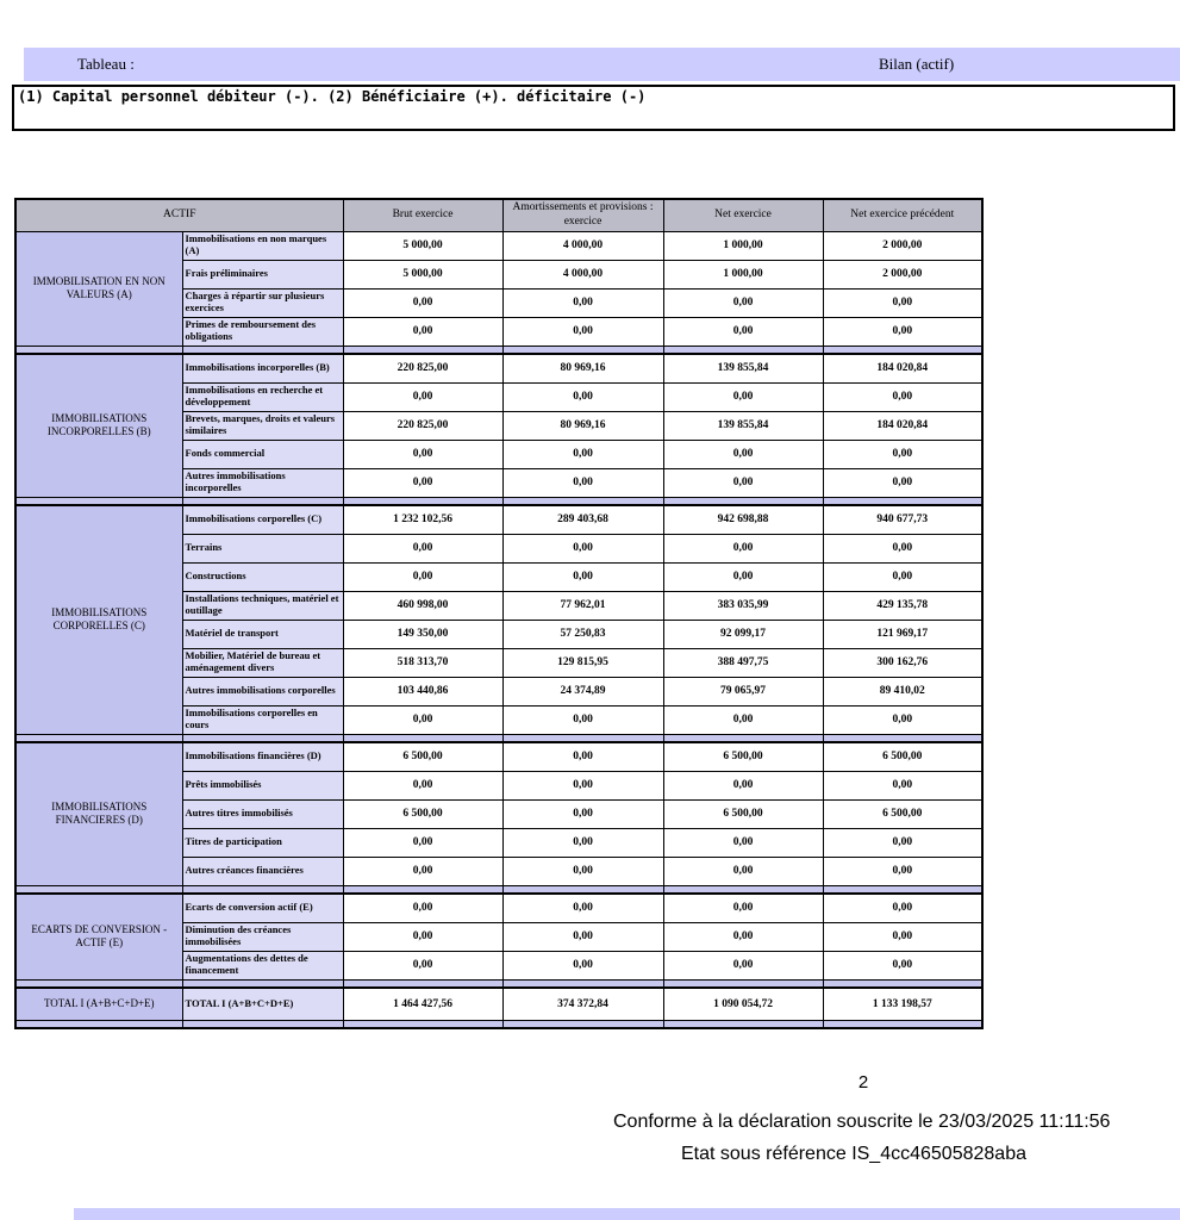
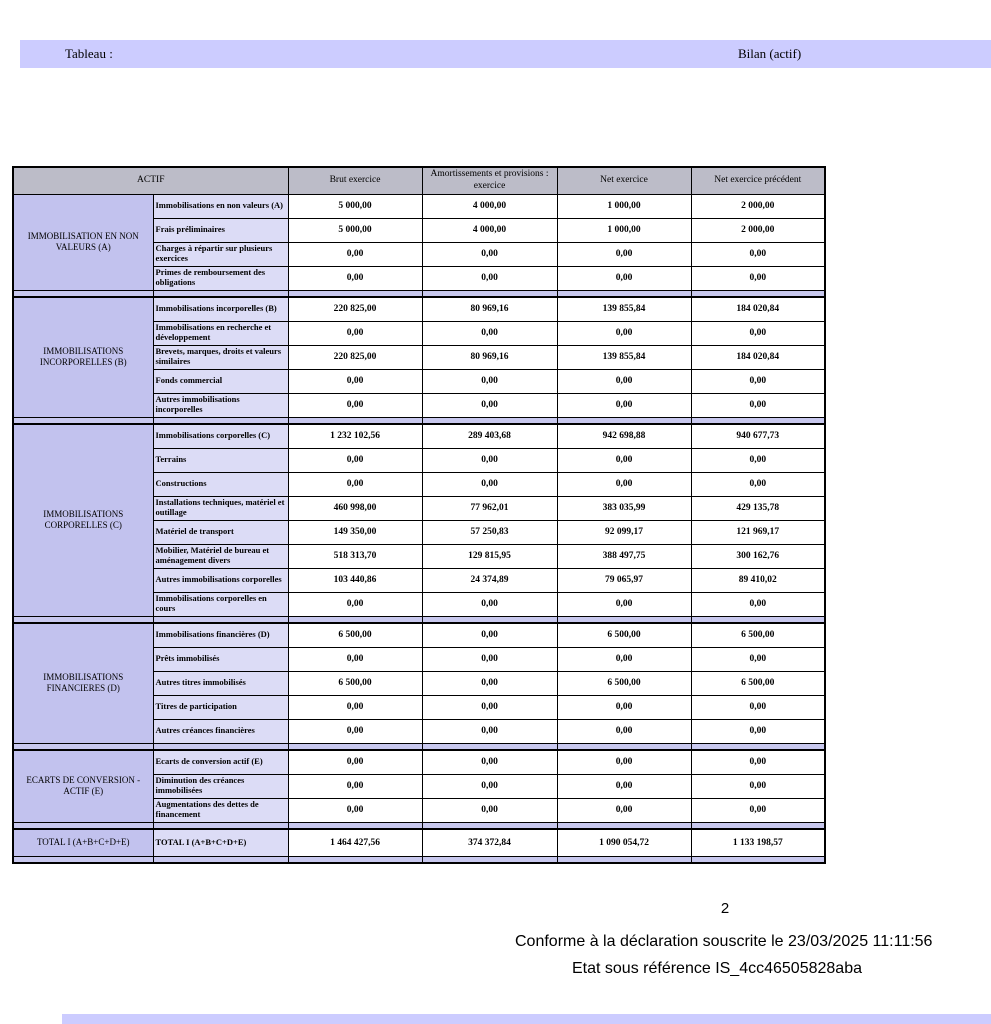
  Tableau :
  Bilan (actif)
- (1) Capital personnel débiteur (-). (2) Bénéficiaire (+). déficitaire (-)
  ACTIF	Brut exercice	Amortissements et provisions : exercice	Net exercice	Net exercice précédent
- IMMOBILISATION EN NON VALEURS (A)	Immobilisations en non marques (A)	5 000,00	4 000,00	1 000,00	2 000,00
+ IMMOBILISATION EN NON VALEURS (A)	Immobilisations en non valeurs (A)	5 000,00	4 000,00	1 000,00	2 000,00
  Frais préliminaires	5 000,00	4 000,00	1 000,00	2 000,00
  Charges à répartir sur plusieurs exercices	0,00	0,00	0,00	0,00
  Primes de remboursement des obligations	0,00	0,00	0,00	0,00
  IMMOBILISATIONS INCORPORELLES (B)	Immobilisations incorporelles (B)	220 825,00	80 969,16	139 855,84	184 020,84
  Immobilisations en recherche et développement	0,00	0,00	0,00	0,00
  Brevets, marques, droits et valeurs similaires	220 825,00	80 969,16	139 855,84	184 020,84
  Fonds commercial	0,00	0,00	0,00	0,00
  Autres immobilisations incorporelles	0,00	0,00	0,00	0,00
  IMMOBILISATIONS CORPORELLES (C)	Immobilisations corporelles (C)	1 232 102,56	289 403,68	942 698,88	940 677,73
  Terrains	0,00	0,00	0,00	0,00
  Constructions	0,00	0,00	0,00	0,00
  Installations techniques, matériel et outillage	460 998,00	77 962,01	383 035,99	429 135,78
  Matériel de transport	149 350,00	57 250,83	92 099,17	121 969,17
  Mobilier, Matériel de bureau et aménagement divers	518 313,70	129 815,95	388 497,75	300 162,76
  Autres immobilisations corporelles	103 440,86	24 374,89	79 065,97	89 410,02
  Immobilisations corporelles en cours	0,00	0,00	0,00	0,00
  IMMOBILISATIONS FINANCIERES (D)	Immobilisations financières (D)	6 500,00	0,00	6 500,00	6 500,00
  Prêts immobilisés	0,00	0,00	0,00	0,00
  Autres titres immobilisés	6 500,00	0,00	6 500,00	6 500,00
  Titres de participation	0,00	0,00	0,00	0,00
  Autres créances financières	0,00	0,00	0,00	0,00
  ECARTS DE CONVERSION - ACTIF (E)	Ecarts de conversion actif (E)	0,00	0,00	0,00	0,00
  Diminution des créances immobilisées	0,00	0,00	0,00	0,00
  Augmentations des dettes de financement	0,00	0,00	0,00	0,00
  TOTAL I (A+B+C+D+E)	TOTAL I (A+B+C+D+E)	1 464 427,56	374 372,84	1 090 054,72	1 133 198,57
  2
  Conforme à la déclaration souscrite le 23/03/2025 11:11:56
  Etat sous référence IS_4cc46505828aba
